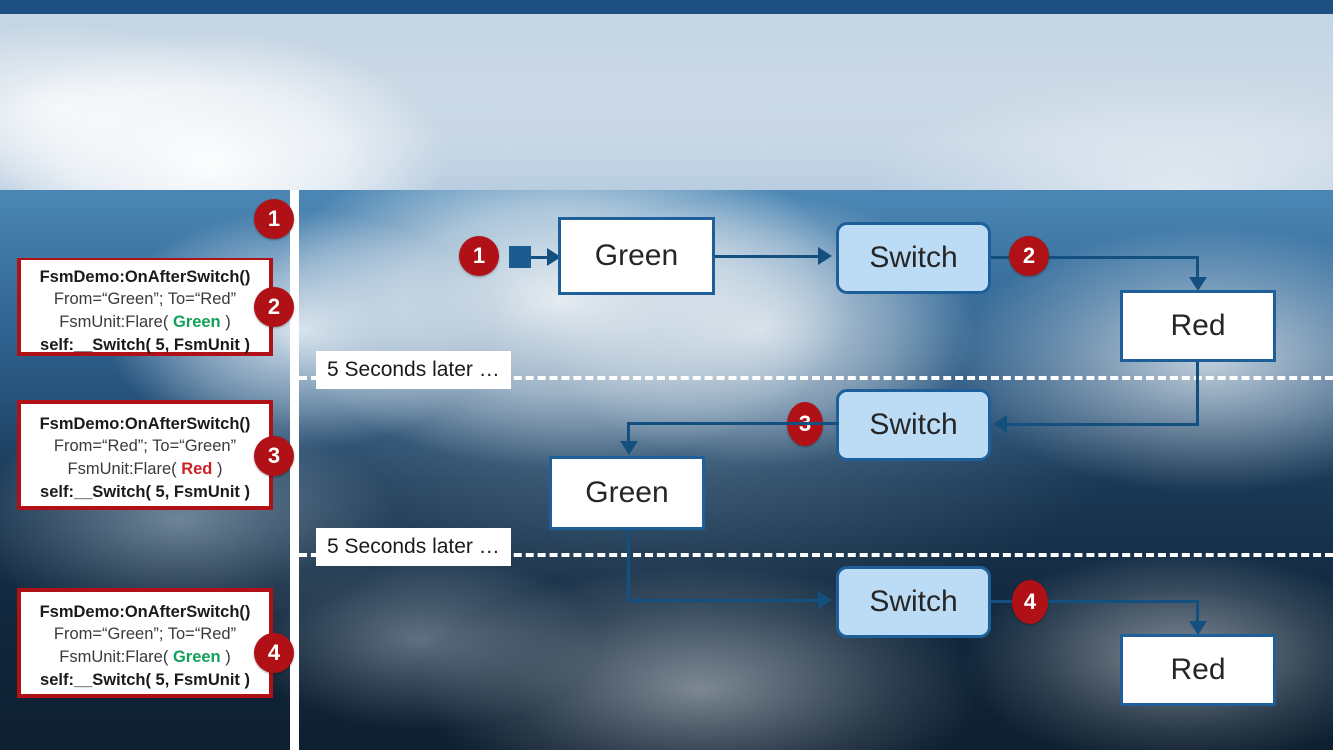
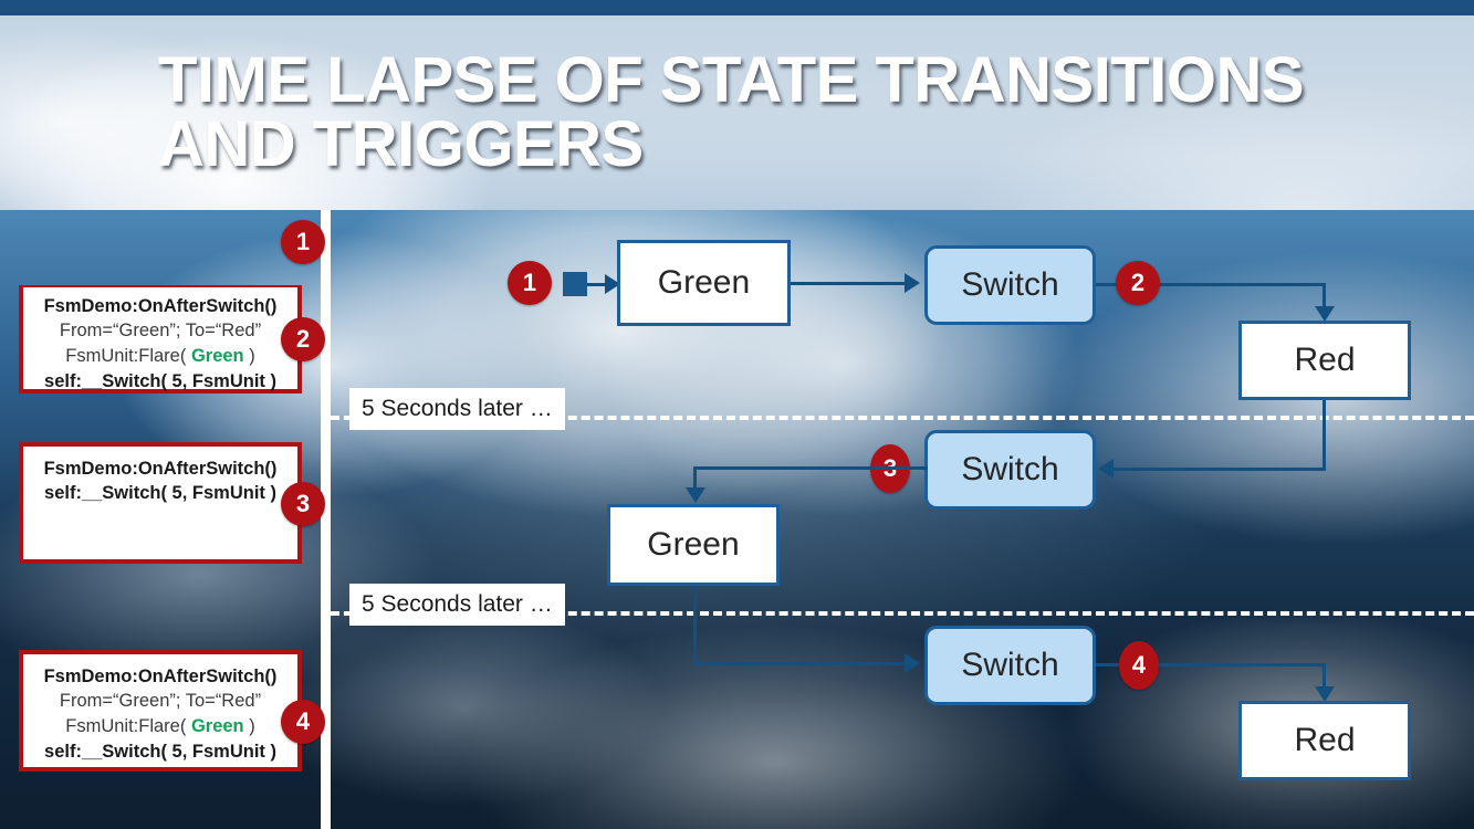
+ TIME LAPSE OF STATE TRANSITIONS AND TRIGGERS
  FsmDemo:OnAfterSwitch()
  From=“Green”; To=“Red”
  FsmUnit:Flare( Green )
  self:__Switch( 5, FsmUnit )
  FsmDemo:OnAfterSwitch()
- From=“Red”; To=“Green”
- FsmUnit:Flare( Red )
  self:__Switch( 5, FsmUnit )
  FsmDemo:OnAfterSwitch()
  From=“Green”; To=“Red”
  FsmUnit:Flare( Green )
  self:__Switch( 5, FsmUnit )
  1
  2
  3
  4
  Green
  Switch
  2
  Red
  1
  5 Seconds later …
  Switch
  Green
  5 Seconds later …
  Switch
  4
  Red
